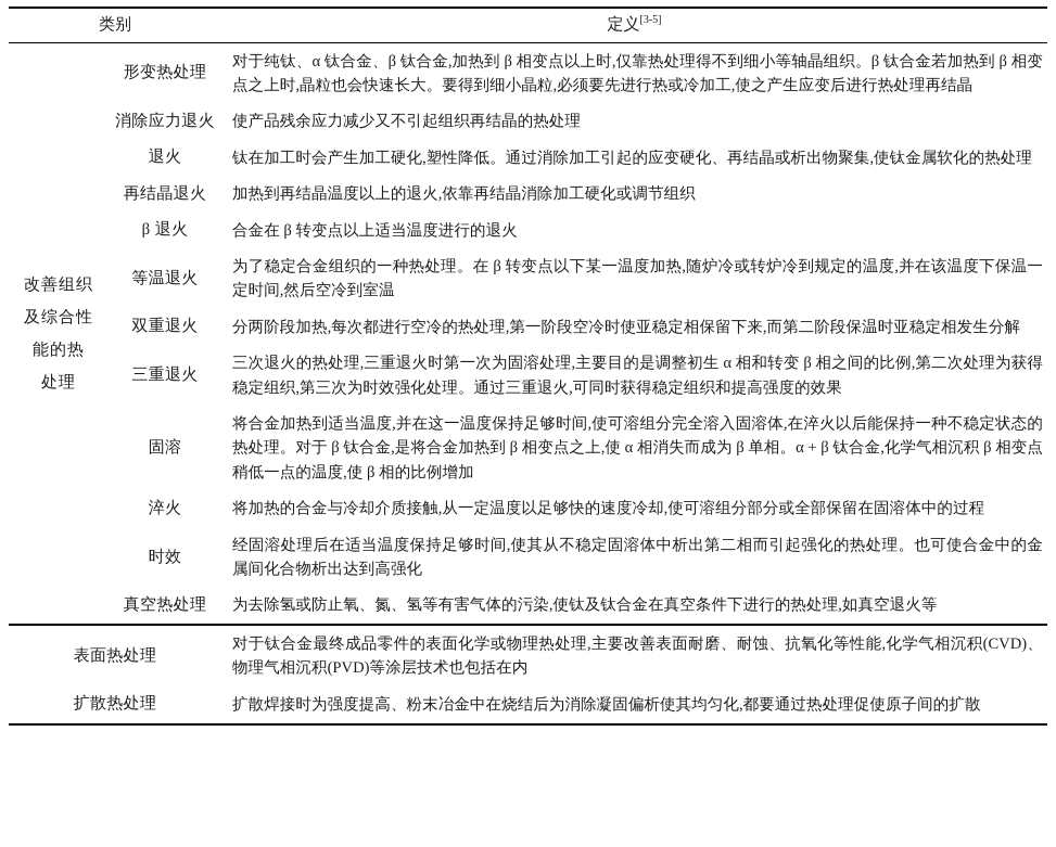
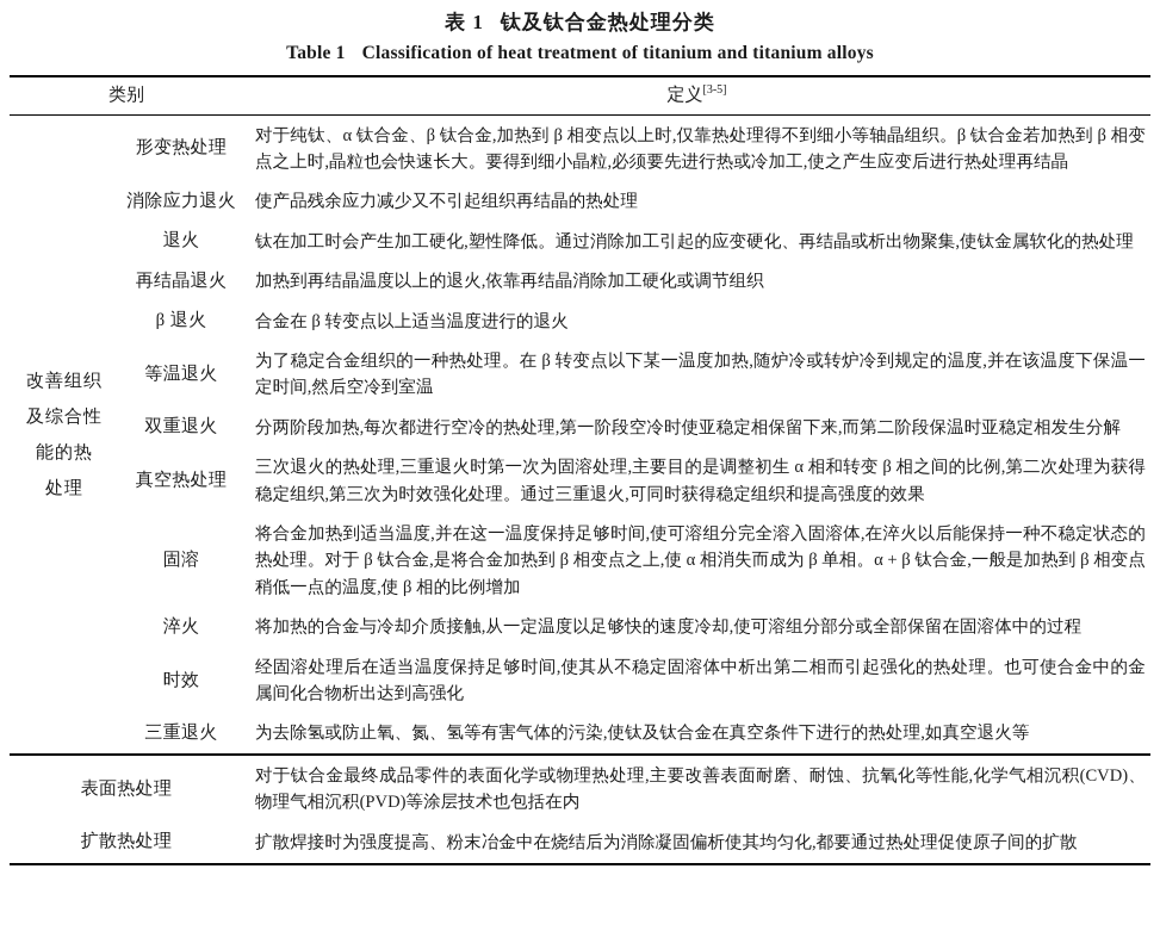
+ 表 1 钛及钛合金热处理分类
+ Table 1 Classification of heat treatment of titanium and titanium alloys
  类别	定义[3-5]
  改善组织 及综合性 能的热 处理	形变热处理	对于纯钛、α 钛合金、β 钛合金,加热到 β 相变点以上时,仅靠热处理得不到细小等轴晶组织。β 钛合金若加热到 β 相变点之上时,晶粒也会快速长大。要得到细小晶粒,必须要先进行热或冷加工,使之产生应变后进行热处理再结晶
  消除应力退火	使产品残余应力减少又不引起组织再结晶的热处理
  退火	钛在加工时会产生加工硬化,塑性降低。通过消除加工引起的应变硬化、再结晶或析出物聚集,使钛金属软化的热处理
  再结晶退火	加热到再结晶温度以上的退火,依靠再结晶消除加工硬化或调节组织
  β 退火	合金在 β 转变点以上适当温度进行的退火
  等温退火	为了稳定合金组织的一种热处理。在 β 转变点以下某一温度加热,随炉冷或转炉冷到规定的温度,并在该温度下保温一定时间,然后空冷到室温
  双重退火	分两阶段加热,每次都进行空冷的热处理,第一阶段空冷时使亚稳定相保留下来,而第二阶段保温时亚稳定相发生分解
- 三重退火	三次退火的热处理,三重退火时第一次为固溶处理,主要目的是调整初生 α 相和转变 β 相之间的比例,第二次处理为获得稳定组织,第三次为时效强化处理。通过三重退火,可同时获得稳定组织和提高强度的效果
+ 真空热处理	三次退火的热处理,三重退火时第一次为固溶处理,主要目的是调整初生 α 相和转变 β 相之间的比例,第二次处理为获得稳定组织,第三次为时效强化处理。通过三重退火,可同时获得稳定组织和提高强度的效果
- 固溶	将合金加热到适当温度,并在这一温度保持足够时间,使可溶组分完全溶入固溶体,在淬火以后能保持一种不稳定状态的热处理。对于 β 钛合金,是将合金加热到 β 相变点之上,使 α 相消失而成为 β 单相。α + β 钛合金,化学气相沉积 β 相变点稍低一点的温度,使 β 相的比例增加
+ 固溶	将合金加热到适当温度,并在这一温度保持足够时间,使可溶组分完全溶入固溶体,在淬火以后能保持一种不稳定状态的热处理。对于 β 钛合金,是将合金加热到 β 相变点之上,使 α 相消失而成为 β 单相。α + β 钛合金,一般是加热到 β 相变点稍低一点的温度,使 β 相的比例增加
  淬火	将加热的合金与冷却介质接触,从一定温度以足够快的速度冷却,使可溶组分部分或全部保留在固溶体中的过程
  时效	经固溶处理后在适当温度保持足够时间,使其从不稳定固溶体中析出第二相而引起强化的热处理。也可使合金中的金属间化合物析出达到高强化
- 真空热处理	为去除氢或防止氧、氮、氢等有害气体的污染,使钛及钛合金在真空条件下进行的热处理,如真空退火等
+ 三重退火	为去除氢或防止氧、氮、氢等有害气体的污染,使钛及钛合金在真空条件下进行的热处理,如真空退火等
  表面热处理	对于钛合金最终成品零件的表面化学或物理热处理,主要改善表面耐磨、耐蚀、抗氧化等性能,化学气相沉积(CVD)、物理气相沉积(PVD)等涂层技术也包括在内
  扩散热处理	扩散焊接时为强度提高、粉末冶金中在烧结后为消除凝固偏析使其均匀化,都要通过热处理促使原子间的扩散
